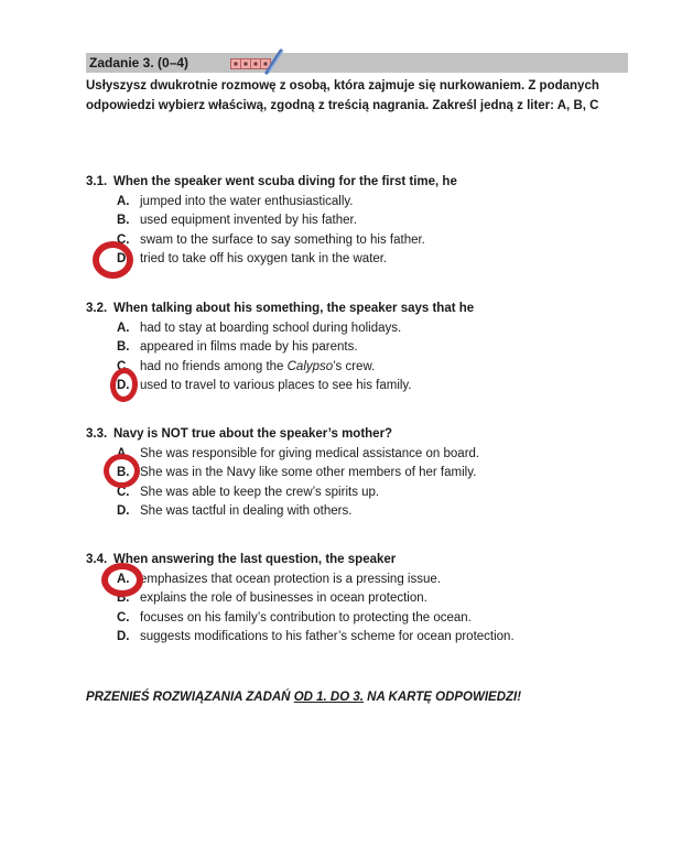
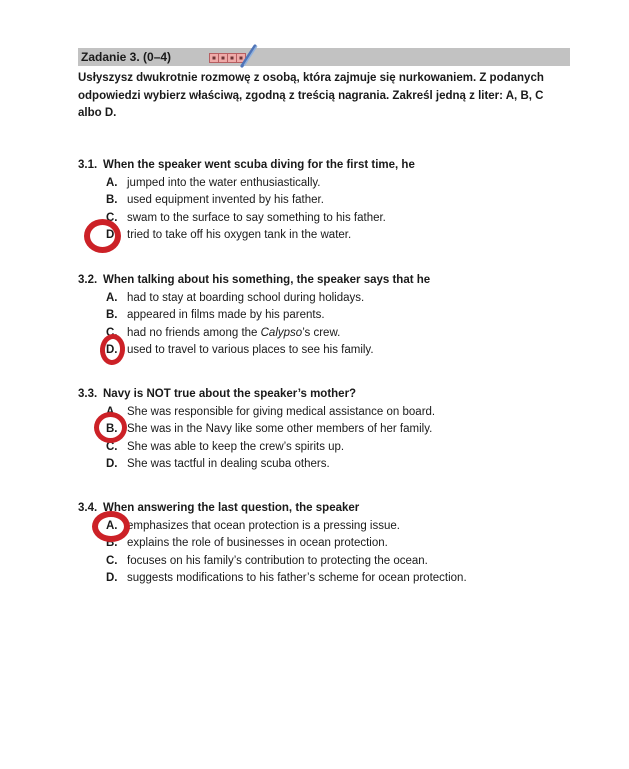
  Zadanie 3. (0–4)
  Usłyszysz dwukrotnie rozmowę z osobą, która zajmuje się nurkowaniem. Z podanych
  odpowiedzi wybierz właściwą, zgodną z treścią nagrania. Zakreśl jedną z liter: A, B, C
+ albo D.
  3.1.
  When the speaker went scuba diving for the first time, he
  A.
  jumped into the water enthusiastically.
  B.
  used equipment invented by his father.
  C.
  swam to the surface to say something to his father.
  D.
  tried to take off his oxygen tank in the water.
  3.2.
  When talking about his something, the speaker says that he
  A.
  had to stay at boarding school during holidays.
  B.
  appeared in films made by his parents.
  C.
  had no friends among the Calypso’s crew.
  D.
  used to travel to various places to see his family.
  3.3.
  Navy is NOT true about the speaker’s mother?
  A.
  She was responsible for giving medical assistance on board.
  B.
  She was in the Navy like some other members of her family.
  C.
  She was able to keep the crew’s spirits up.
  D.
- She was tactful in dealing with others.
+ She was tactful in dealing scuba others.
  3.4.
  When answering the last question, the speaker
  A.
  emphasizes that ocean protection is a pressing issue.
  B.
  explains the role of businesses in ocean protection.
  C.
  focuses on his family’s contribution to protecting the ocean.
  D.
  suggests modifications to his father’s scheme for ocean protection.
- PRZENIEŚ ROZWIĄZANIA ZADAŃ OD 1. DO 3. NA KARTĘ ODPOWIEDZI!
